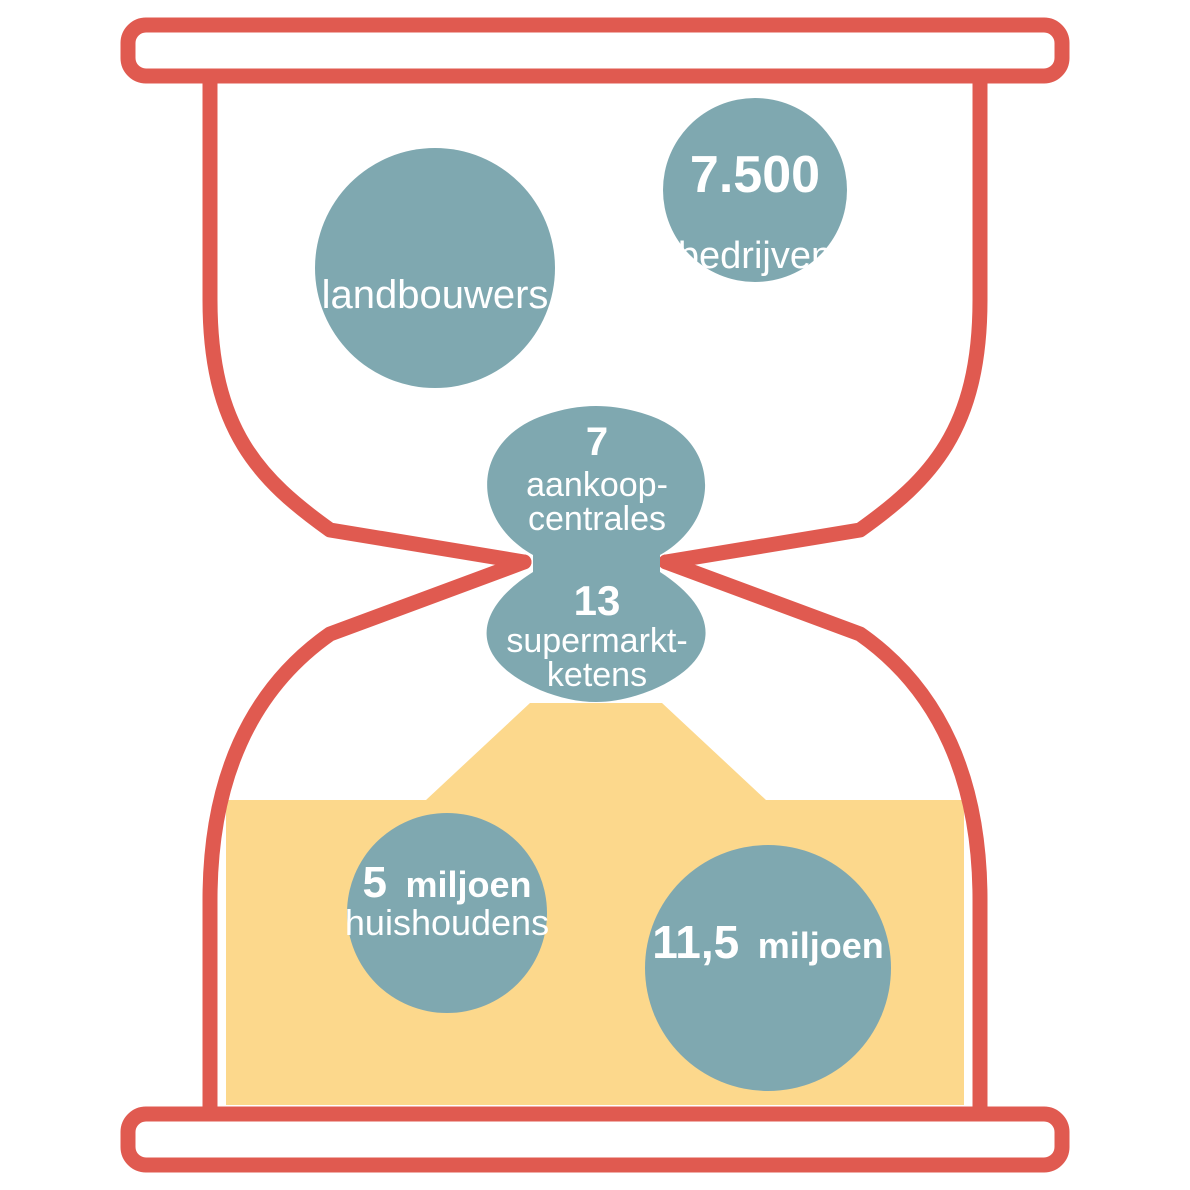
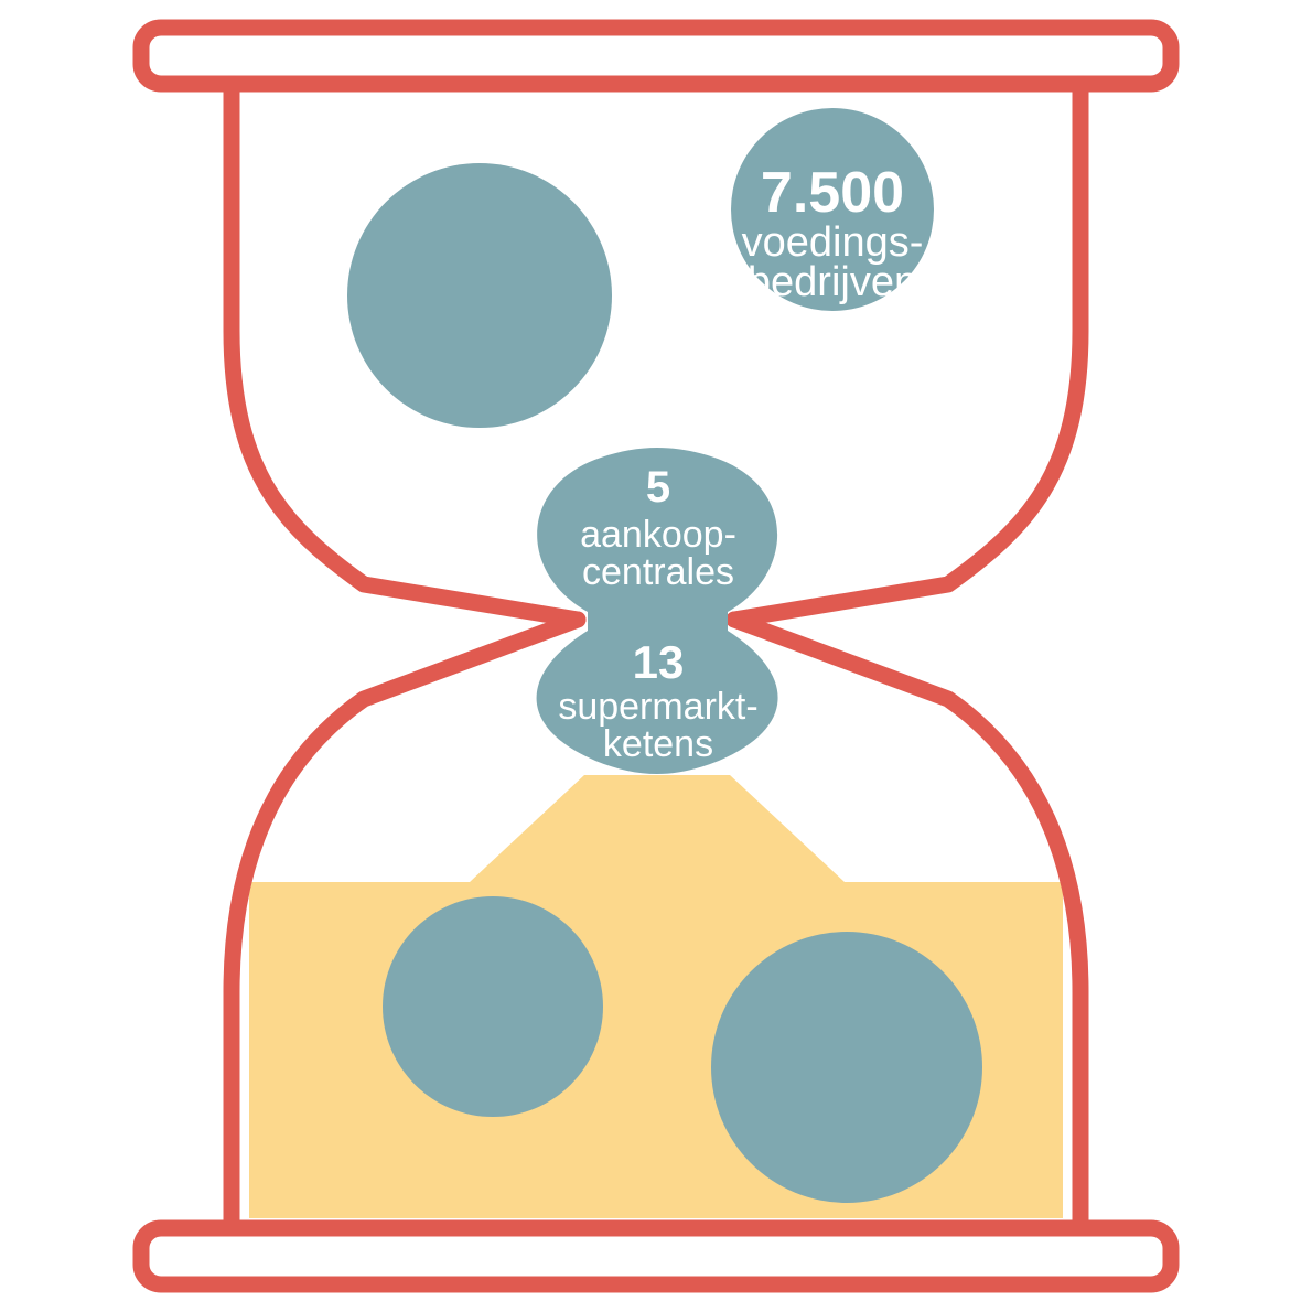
- landbouwers
  7.500
+ voedings-
  bedrijven
- 7
+ 5
  aankoop-
  centrales
  13
  supermarkt-
  ketens
- 5 miljoen
- huishoudens
- 11,5 miljoen
